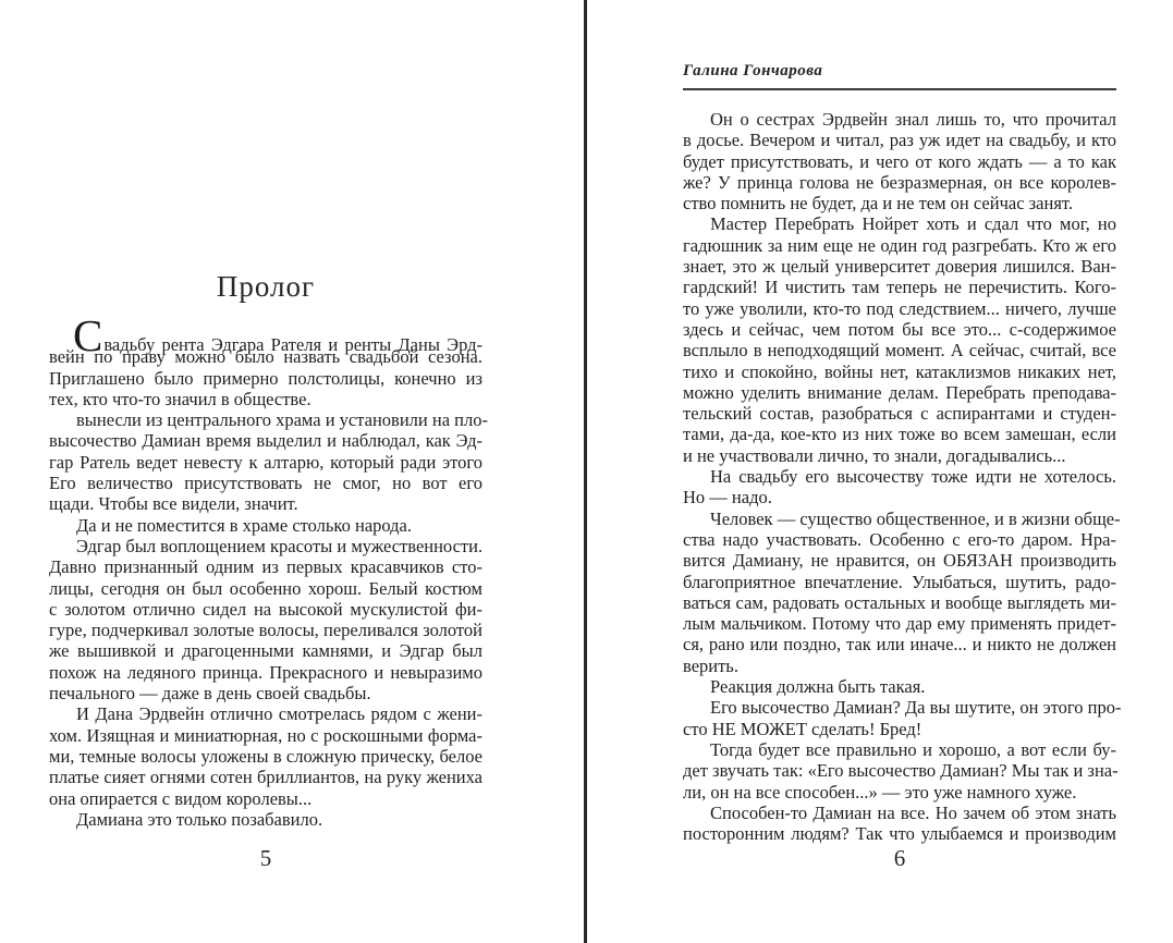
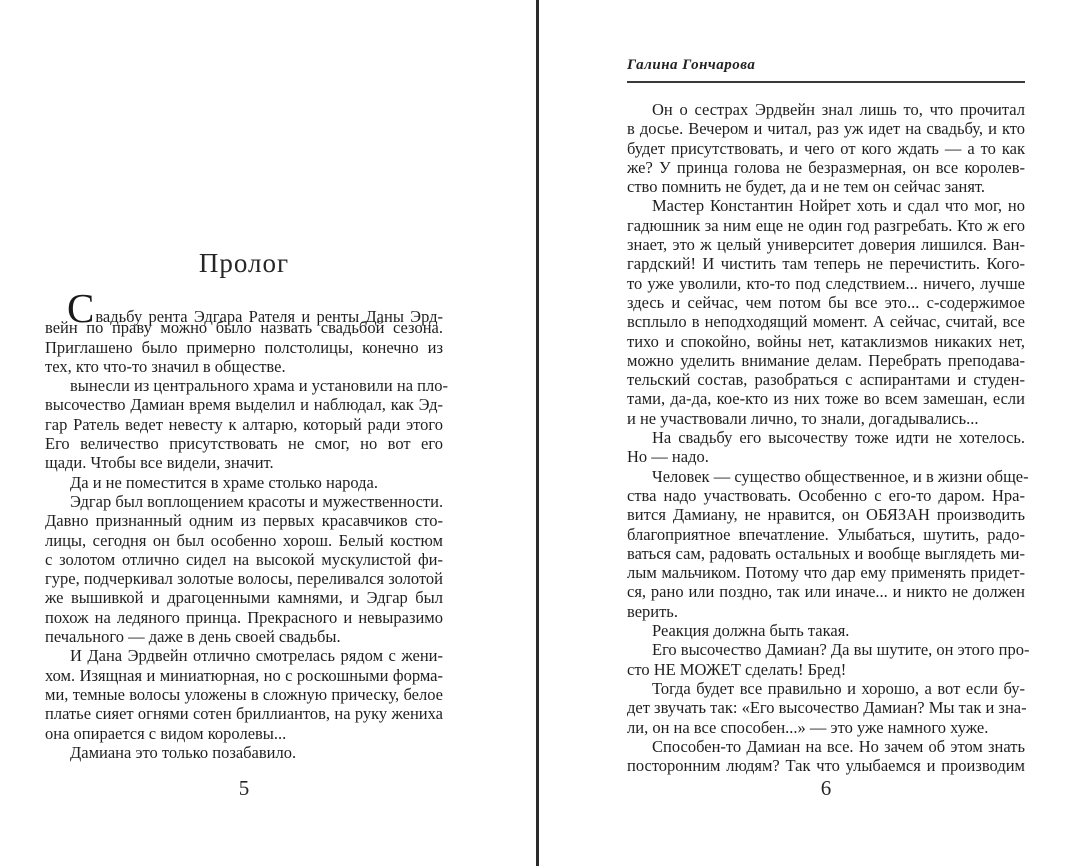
  Пролог
  Свадьбу рента Эдгара Рателя и ренты Даны Эрд-
  вейн по праву можно было назвать свадьбой сезона.
  Приглашено было примерно полстолицы, конечно из
  тех, кто что-то значил в обществе.
  вынесли из центрального храма и установили на пло-
  высочество Дамиан время выделил и наблюдал, как Эд-
  гар Ратель ведет невесту к алтарю, который ради этого
  Его величество присутствовать не смог, но вот его
  щади. Чтобы все видели, значит.
  Да и не поместится в храме столько народа.
  Эдгар был воплощением красоты и мужественности.
  Давно признанный одним из первых красавчиков сто-
  лицы, сегодня он был особенно хорош. Белый костюм
  с золотом отлично сидел на высокой мускулистой фи-
  гуре, подчеркивал золотые волосы, переливался золотой
  же вышивкой и драгоценными камнями, и Эдгар был
  похож на ледяного принца. Прекрасного и невыразимо
  печального — даже в день своей свадьбы.
  И Дана Эрдвейн отлично смотрелась рядом с жени-
  хом. Изящная и миниатюрная, но с роскошными форма-
  ми, темные волосы уложены в сложную прическу, белое
  платье сияет огнями сотен бриллиантов, на руку жениха
  она опирается с видом королевы...
  Дамиана это только позабавило.
  5
  Галина Гончарова
  Он о сестрах Эрдвейн знал лишь то, что прочитал
  в досье. Вечером и читал, раз уж идет на свадьбу, и кто
  будет присутствовать, и чего от кого ждать — а то как
  же? У принца голова не безразмерная, он все королев-
  ство помнить не будет, да и не тем он сейчас занят.
- Мастер Перебрать Нойрет хоть и сдал что мог, но
+ Мастер Константин Нойрет хоть и сдал что мог, но
  гадюшник за ним еще не один год разгребать. Кто ж его
  знает, это ж целый университет доверия лишился. Ван-
  гардский! И чистить там теперь не перечистить. Кого-
  то уже уволили, кто-то под следствием... ничего, лучше
  здесь и сейчас, чем потом бы все это... с-содержимое
  всплыло в неподходящий момент. А сейчас, считай, все
  тихо и спокойно, войны нет, катаклизмов никаких нет,
  можно уделить внимание делам. Перебрать преподава-
  тельский состав, разобраться с аспирантами и студен-
  тами, да-да, кое-кто из них тоже во всем замешан, если
  и не участвовали лично, то знали, догадывались...
  На свадьбу его высочеству тоже идти не хотелось.
  Но — надо.
  Человек — существо общественное, и в жизни обще-
  ства надо участвовать. Особенно с его-то даром. Нра-
  вится Дамиану, не нравится, он ОБЯЗАН производить
  благоприятное впечатление. Улыбаться, шутить, радо-
  ваться сам, радовать остальных и вообще выглядеть ми-
  лым мальчиком. Потому что дар ему применять придет-
  ся, рано или поздно, так или иначе... и никто не должен
  верить.
  Реакция должна быть такая.
  Его высочество Дамиан? Да вы шутите, он этого про-
  сто НЕ МОЖЕТ сделать! Бред!
  Тогда будет все правильно и хорошо, а вот если бу-
  дет звучать так: «Его высочество Дамиан? Мы так и зна-
  ли, он на все способен...» — это уже намного хуже.
  Способен-то Дамиан на все. Но зачем об этом знать
  посторонним людям? Так что улыбаемся и производим
  6
